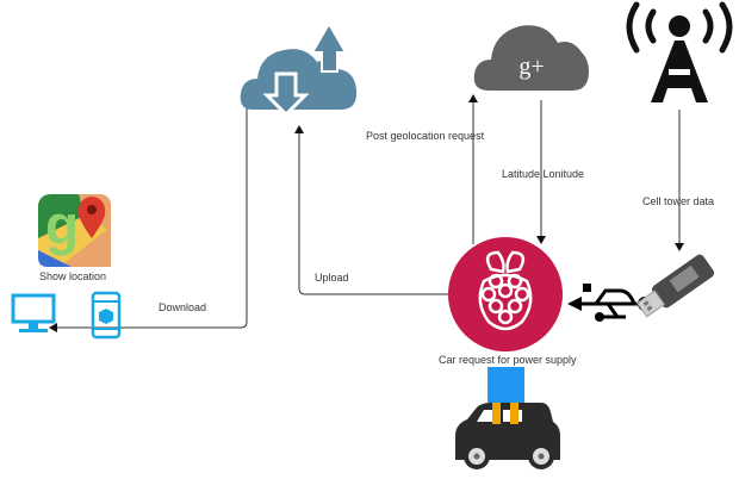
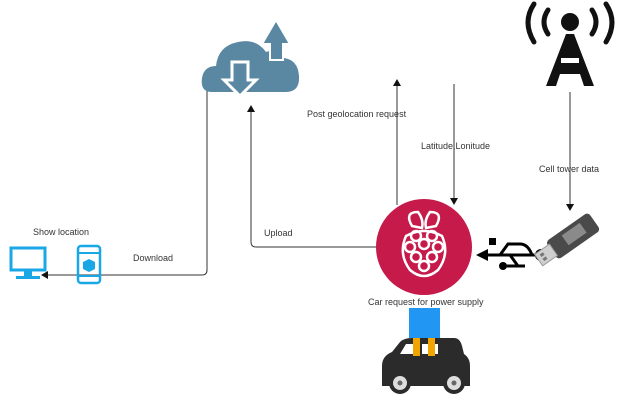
- g+
- g
  Show location
  Download
  Upload
  Post geolocation request
  Latitude,Lonitude
  Cell tower data
  Car request for power supply
